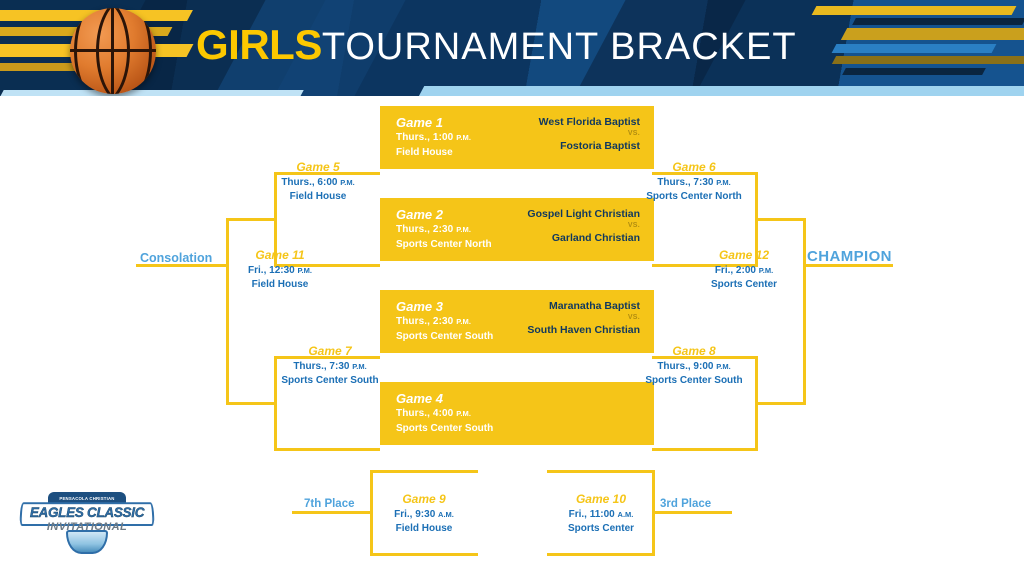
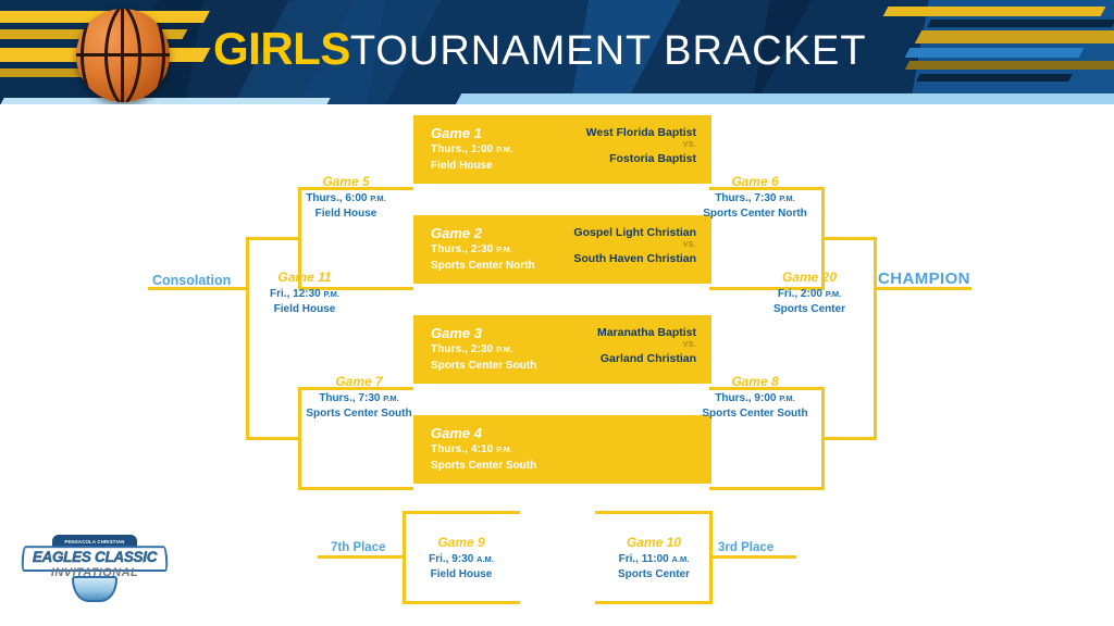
  GIRLSTOURNAMENT BRACKET
  Game 1
  Thurs., 1:00 P.M.
  Field House
  West Florida Baptist
  Fostoria Baptist
  Game 2
  Thurs., 2:30 P.M.
  Sports Center North
  Gospel Light Christian
- Garland Christian
+ South Haven Christian
  Game 3
  Thurs., 2:30 P.M.
  Sports Center South
  Maranatha Baptist
- South Haven Christian
+ Garland Christian
  Game 4
- Thurs., 4:00 P.M.
+ Thurs., 4:10 P.M.
  Sports Center South
  Game 5
  Thurs., 6:00 P.M.
  Field House
  Game 6
  Thurs., 7:30 P.M.
  Sports Center North
  Game 7
  Thurs., 7:30 P.M.
  Sports Center South
  Game 8
  Thurs., 9:00 P.M.
  Sports Center South
  Game 9
  Fri., 9:30 A.M.
  Field House
  Game 10
  Fri., 11:00 A.M.
  Sports Center
  Game 11
  Fri., 12:30 P.M.
  Field House
- Game 12
+ Game 20
  Fri., 2:00 P.M.
  Sports Center
  Consolation
  CHAMPION
  7th Place
  3rd Place
  EAGLES CLASSIC
  INVITATIONAL
